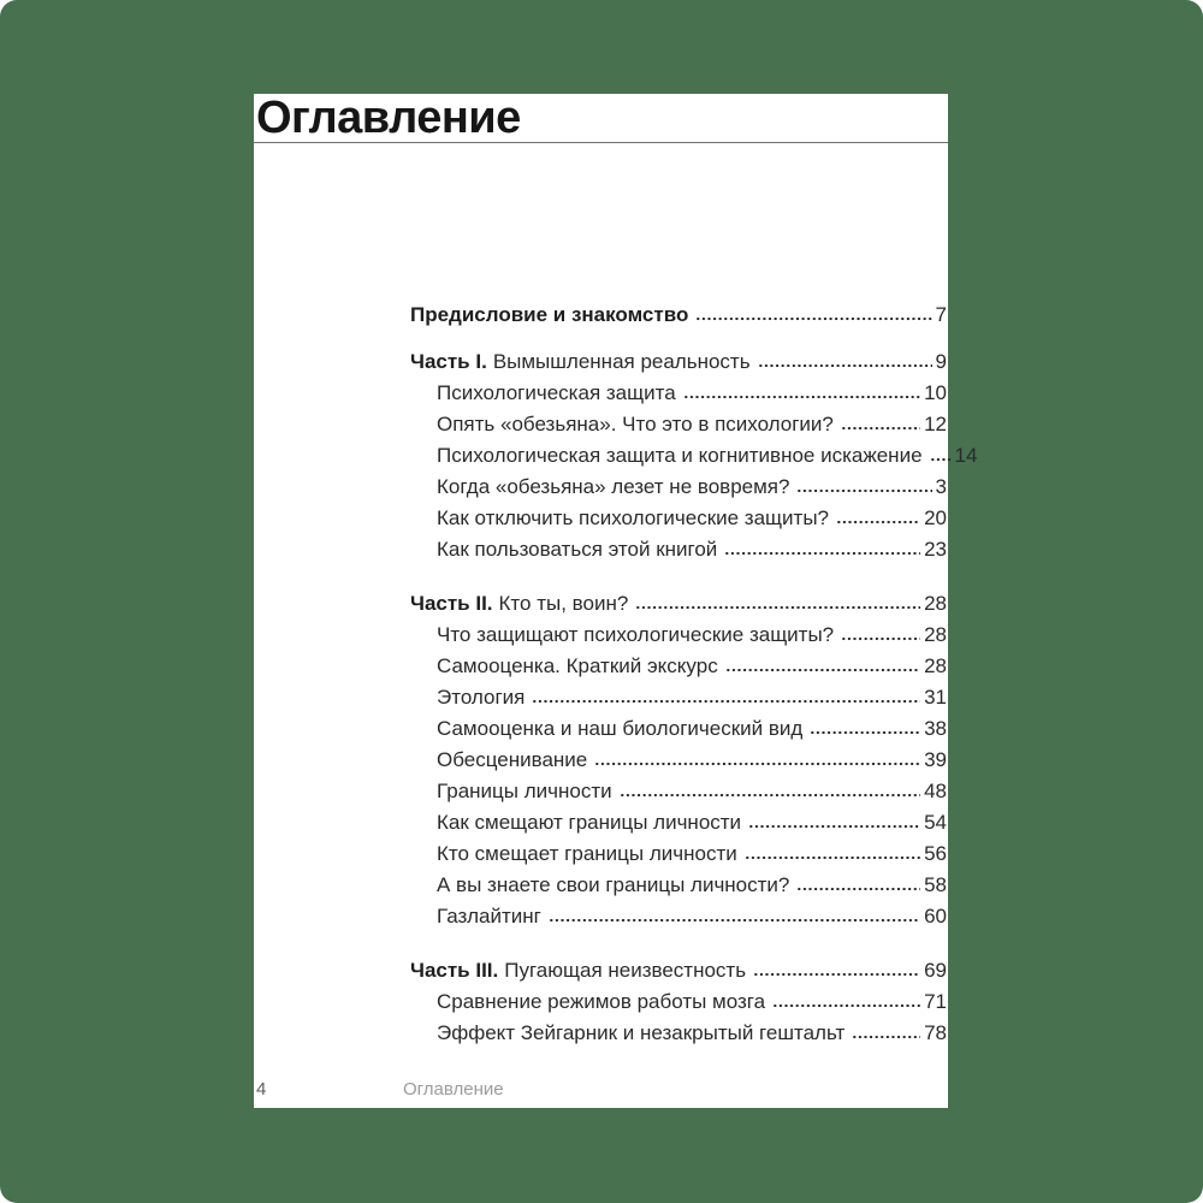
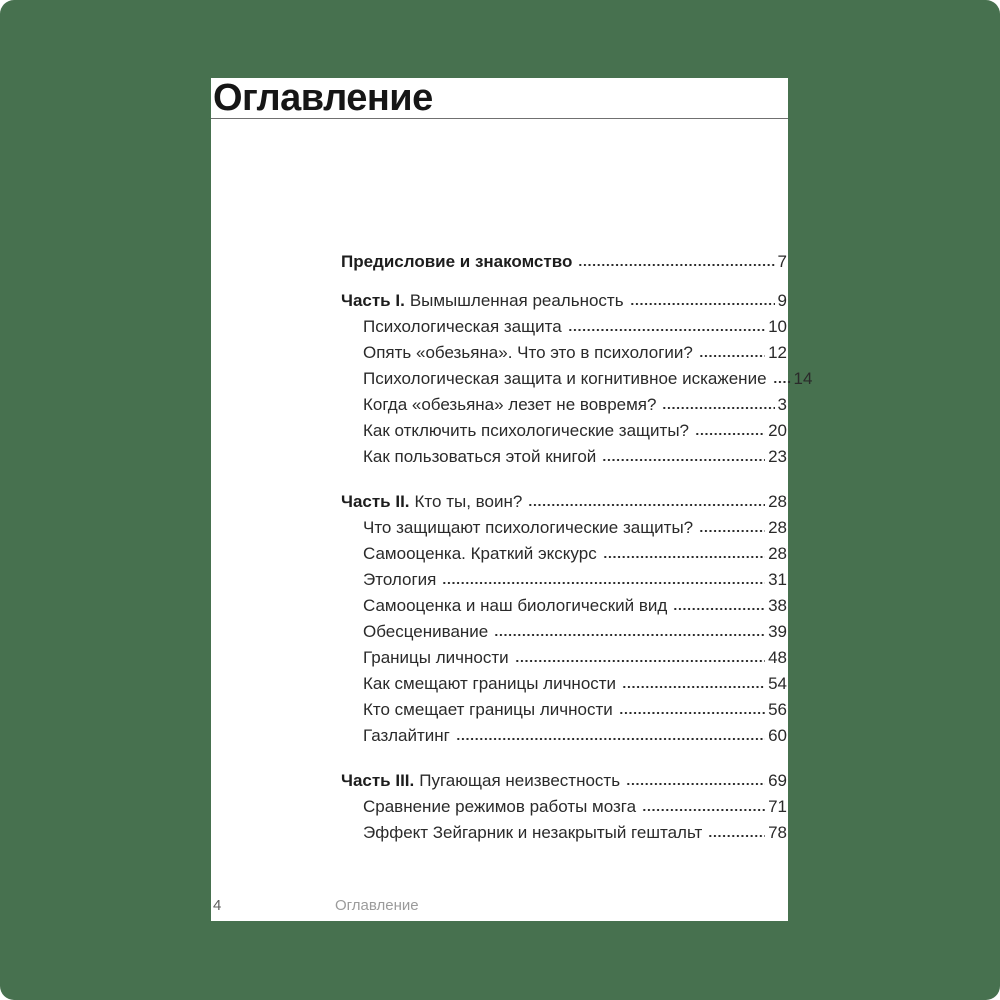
  Оглавление
  Предисловие и знакомство
  7
  Часть I.
  Вымышленная реальность
  9
  Психологическая защита
  10
  Опять «обезьяна». Что это в психологии?
  12
  Психологическая защита и когнитивное искажение
  14
  Когда «обезьяна» лезет не вовремя?
  3
  Как отключить психологические защиты?
  20
  Как пользоваться этой книгой
  23
  Часть II.
  Кто ты, воин?
  28
  Что защищают психологические защиты?
  28
  Самооценка. Краткий экскурс
  28
  Этология
  31
  Самооценка и наш биологический вид
  38
  Обесценивание
  39
  Границы личности
  48
  Как смещают границы личности
  54
  Кто смещает границы личности
  56
- А вы знаете свои границы личности?
- 58
  Газлайтинг
  60
  Часть III.
  Пугающая неизвестность
  69
  Сравнение режимов работы мозга
  71
  Эффект Зейгарник и незакрытый гештальт
  78
  4
  Оглавление
